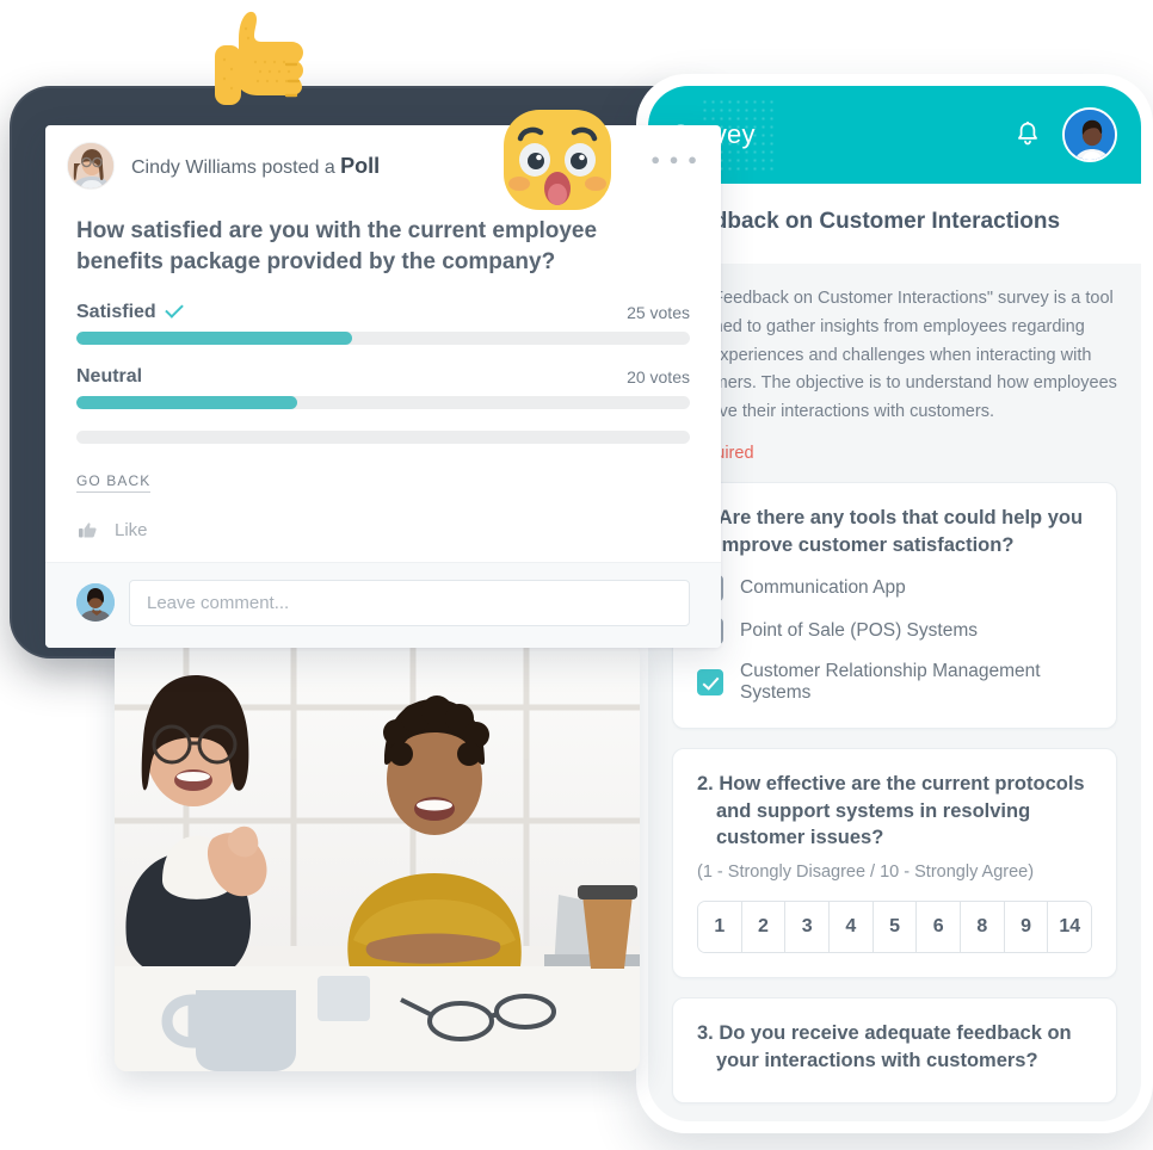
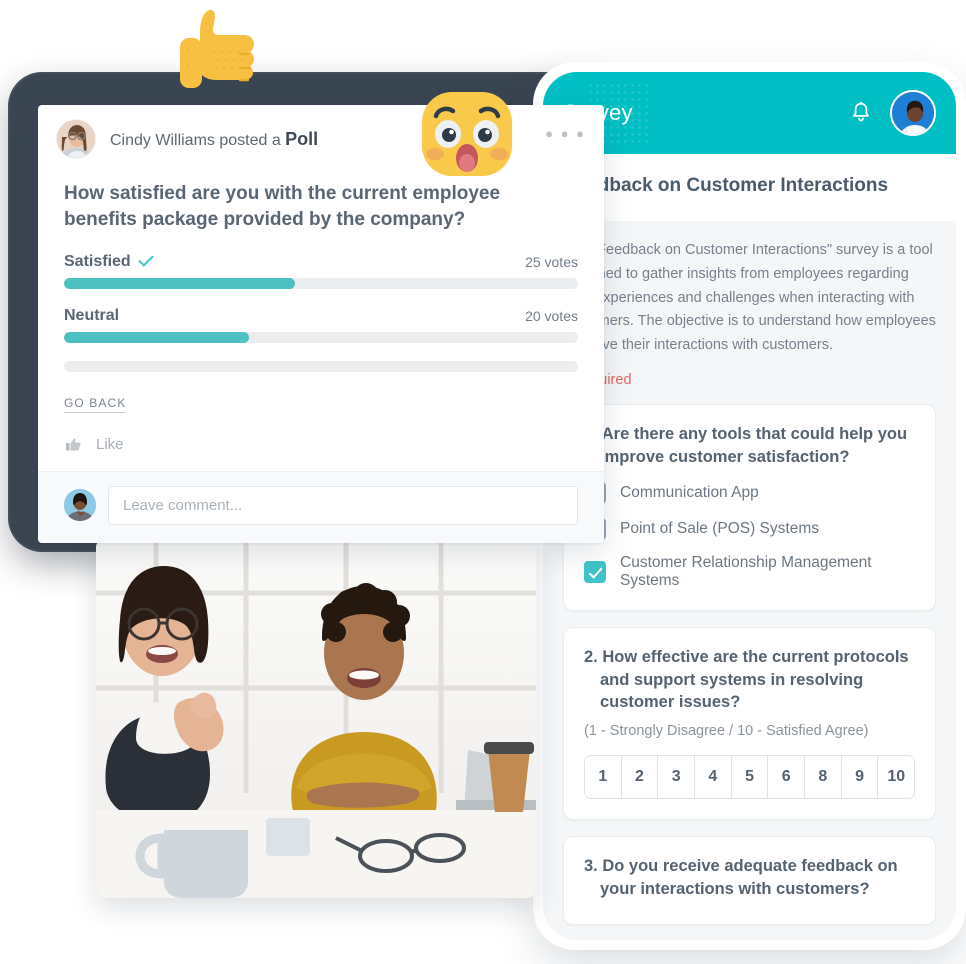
  Survey
  back on Customer Interactions
  eedback on Customer Interactions" survey is a tool ed to gather insights from employees regarding xperiences and challenges when interacting with ers. The objective is to understand how employees ve their interactions with customers.
  Are there any tools that could help you mprove customer satisfaction?
  Communication App
  Point of Sale (POS) Systems
  Customer Relationship Management Systems
  2. How effective are the current protocols and support systems in resolving customer issues?
- (1 - Strongly Disagree / 10 - Strongly Agree)
+ (1 - Strongly Disagree / 10 - Satisfied Agree)
  1
  2
  3
  4
  5
  6
  8
  9
- 14
+ 10
  3. Do you receive adequate feedback on your interactions with customers?
  Cindy Williams posted a Poll
  ● ● ●
  How satisfied are you with the current employee benefits package provided by the company?
  Satisfied
  25 votes
  Neutral
  20 votes
  GO BACK
  Like
  Leave comment...
